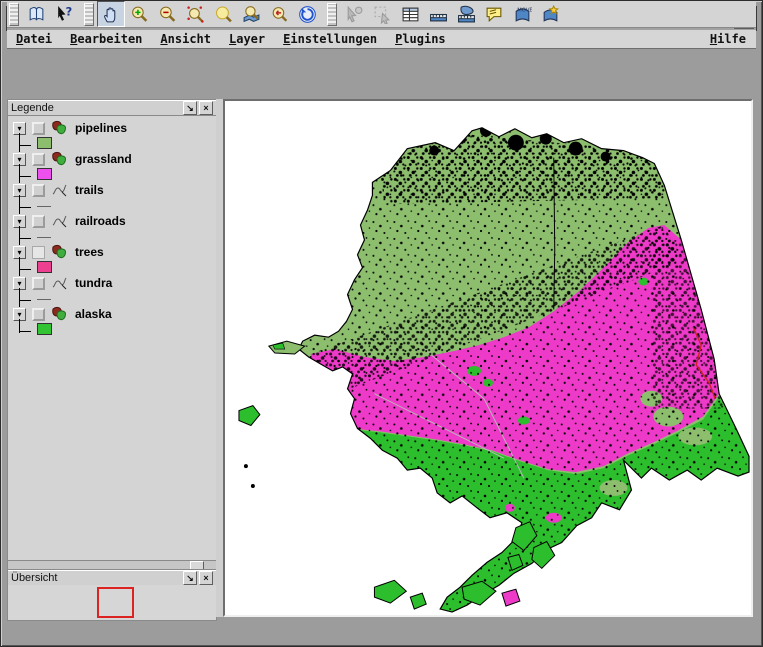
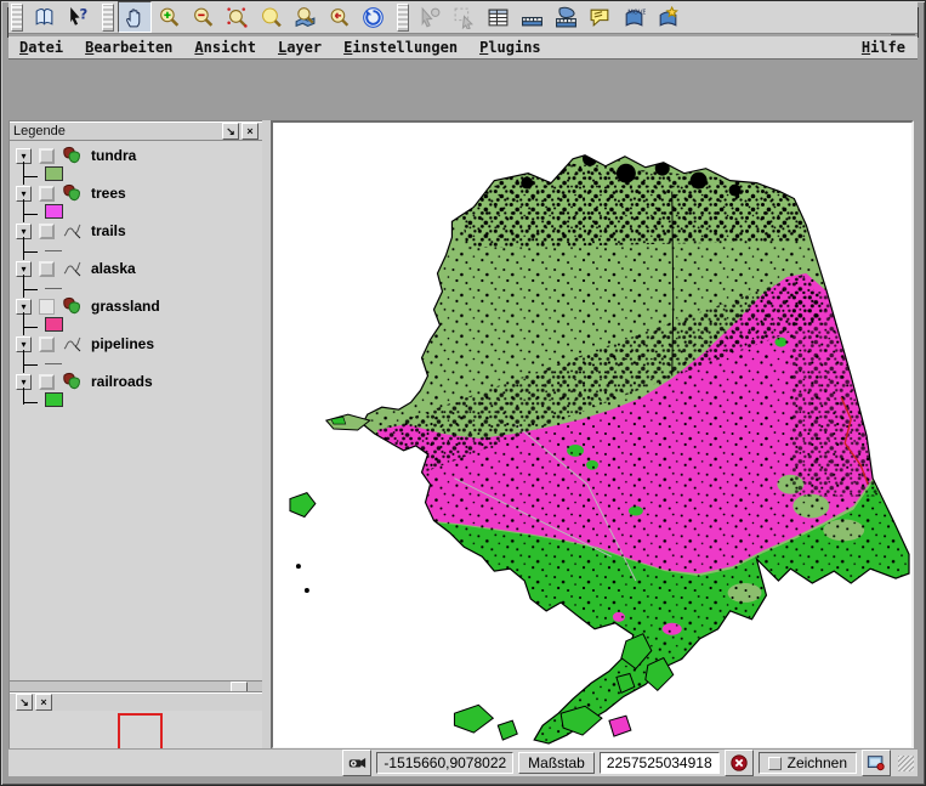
  Datei
  Bearbeiten
  Ansicht
  Layer
  Einstellungen
  Plugins
  Hilfe
  ?
  Legende
  ↘
  ×
  ▾
- pipelines
+ tundra
  ▾
- grassland
+ trees
  ▾
  trails
  ▾
- railroads
+ alaska
  ▾
- trees
+ grassland
  ▾
- tundra
+ pipelines
  ▾
- alaska
+ railroads
- Übersicht
  ↘
  ×
+ -1515660,9078022
+ Maßstab
+ 2257525034918
+ Zeichnen
